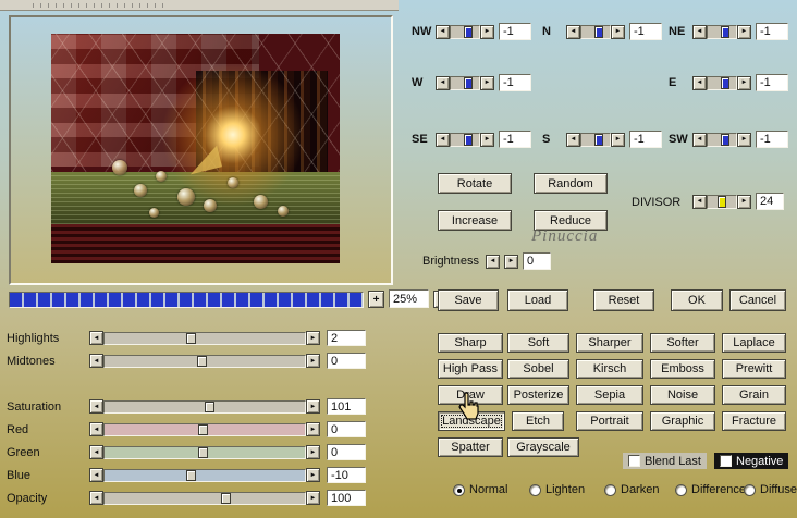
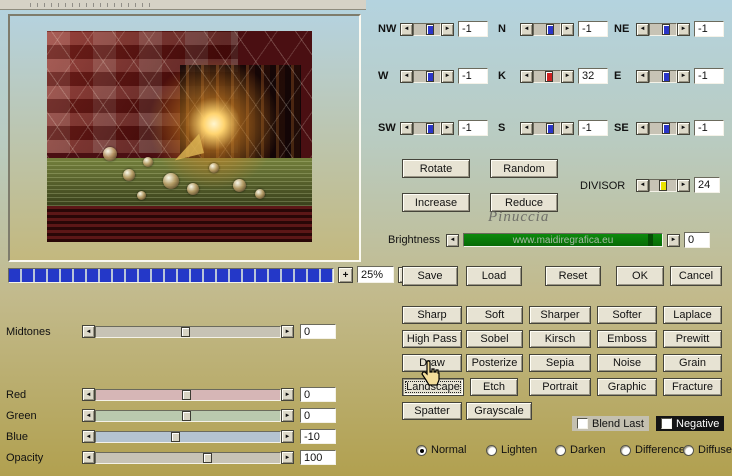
  +
  25%
- Highlights
- 2
  Midtones
  0
- Saturation
- 101
  Red
  0
  Green
  0
  Blue
  -10
  Opacity
  100
  NW
  -1
  N
  -1
  NE
  -1
  W
  -1
+ K
+ 32
  E
  -1
- SE
+ SW
  -1
  S
  -1
- SW
+ SE
  -1
  Rotate
  Random
  Increase
  Reduce
  DIVISOR
  24
  Pinuccia
  Brightness
+ www.maidiregrafica.eu
  0
  Save
  Load
  Reset
  OK
  Cancel
  Sharp
  Soft
  Sharper
  Softer
  Laplace
  High Pass
  Sobel
  Kirsch
  Emboss
  Prewitt
  Daw
  Posterize
  Sepia
  Noise
  Grain
  Landscape
  Etch
  Portrait
  Graphic
  Fracture
  Spatter
  Grayscale
  Blend Last
  Negative
  Normal
  Lighten
  Darken
  Difference
  Diffuse
